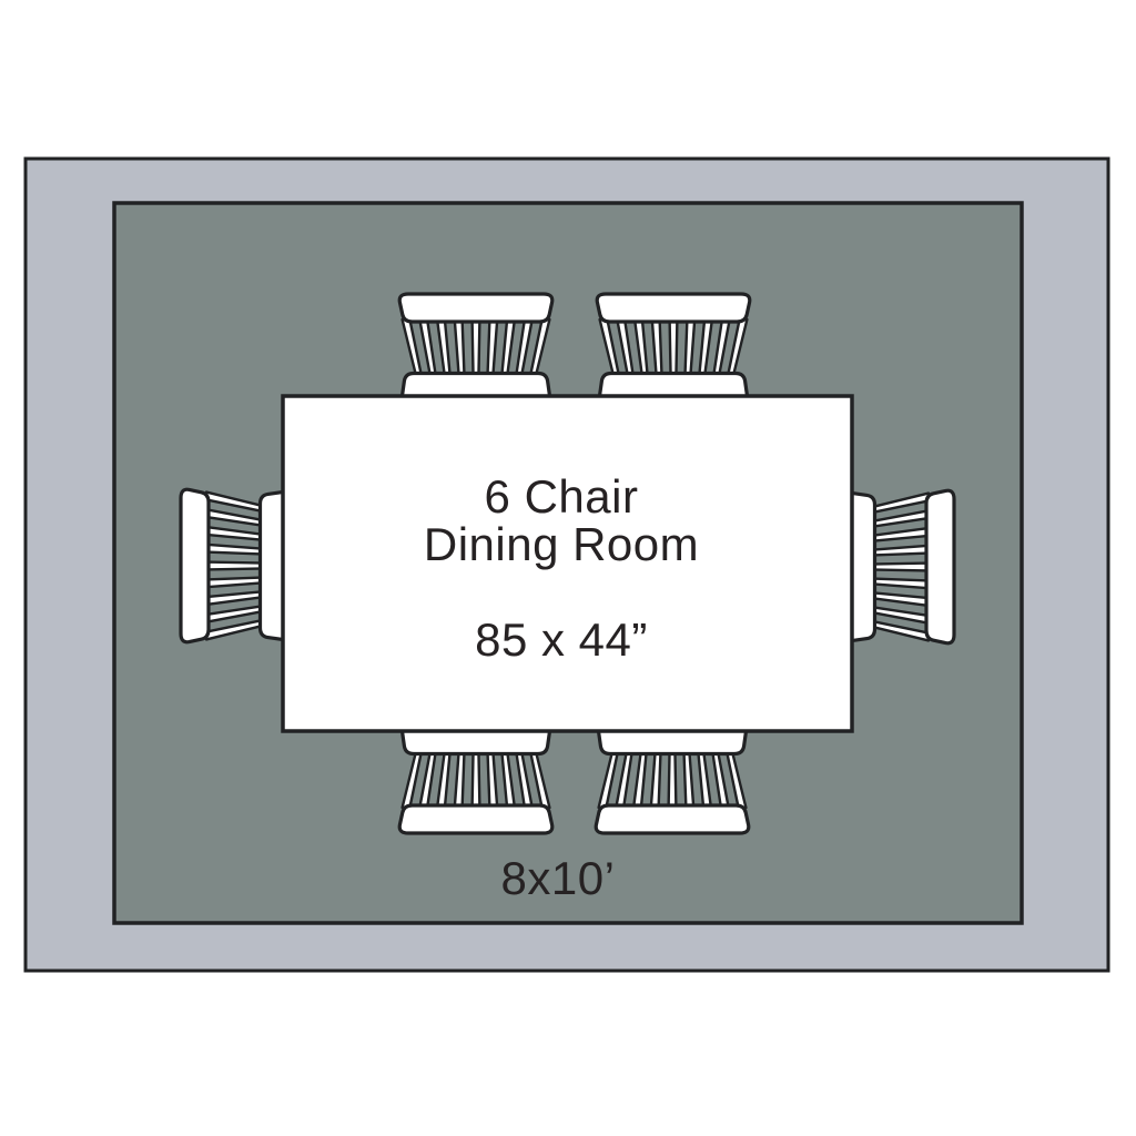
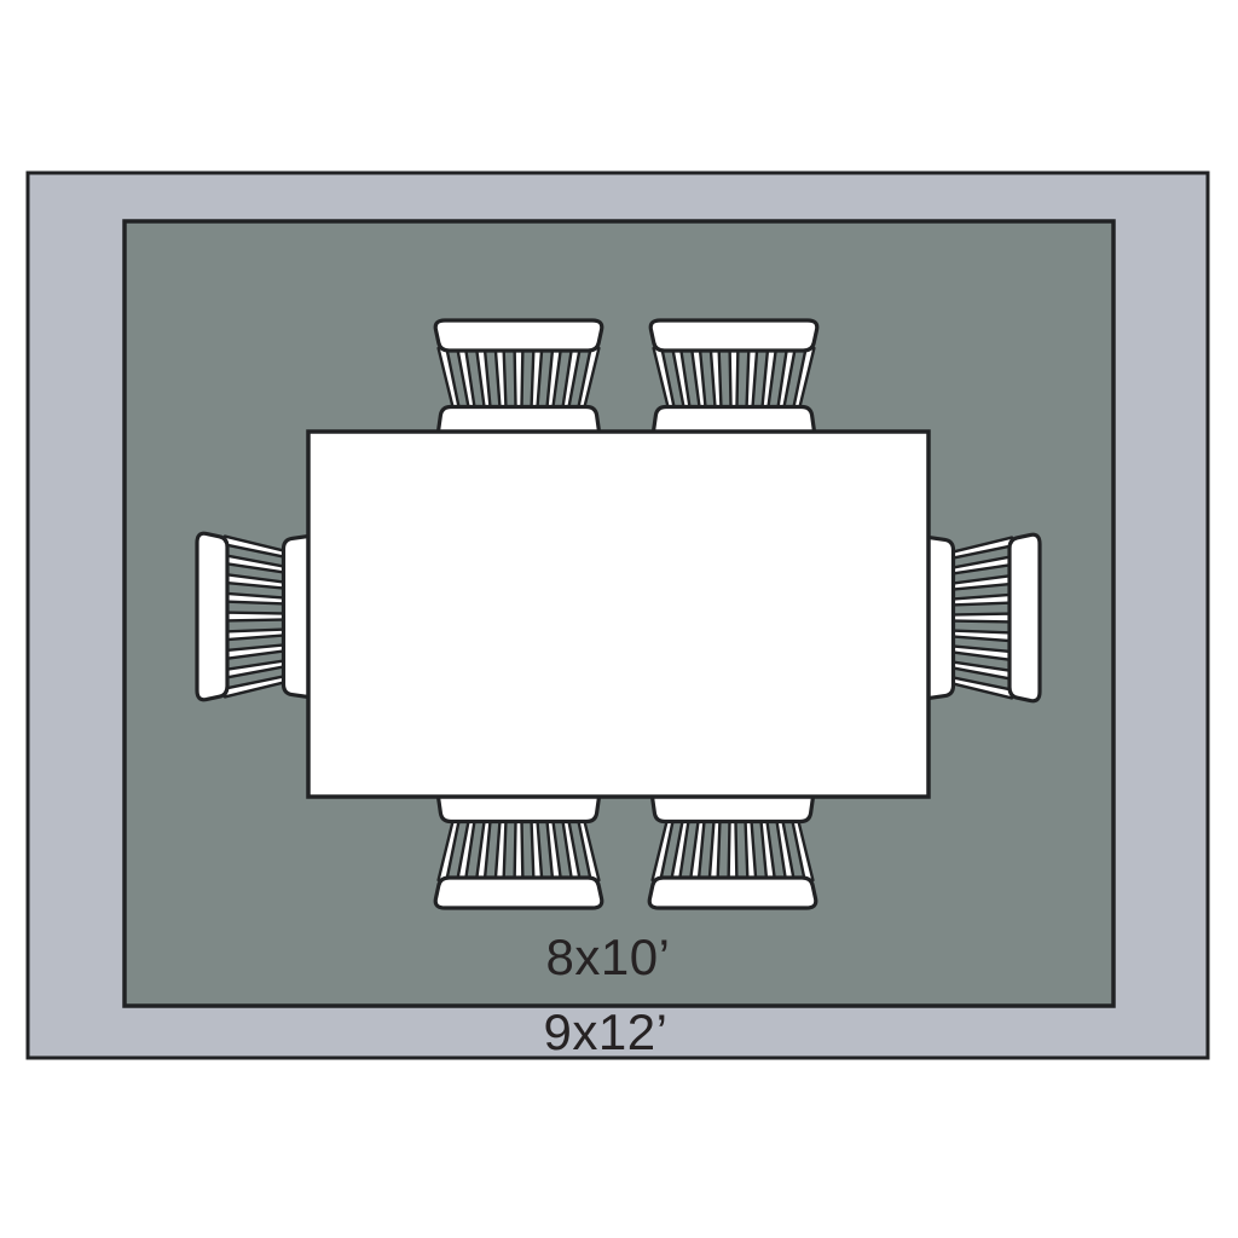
- 6 Chair
- Dining Room
- 85 x 44”
  8x10’
+ 9x12’
